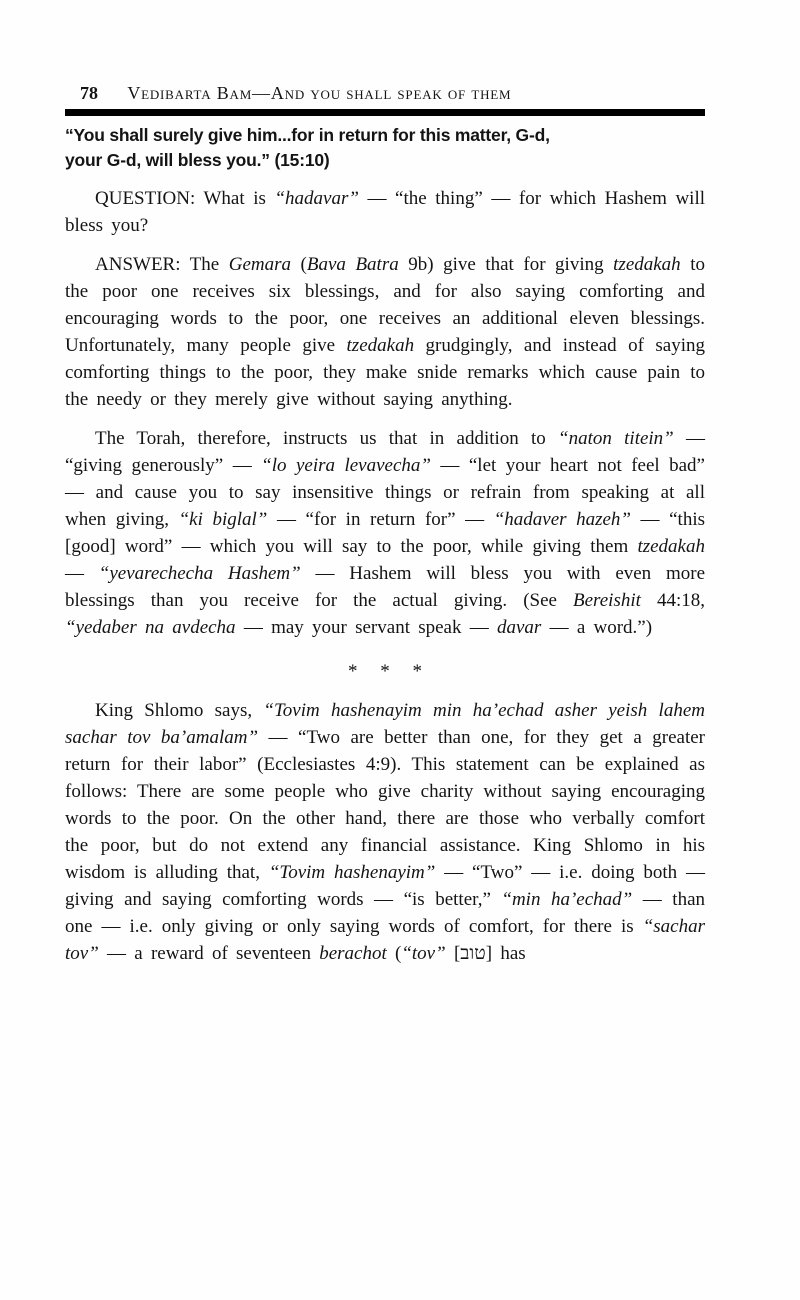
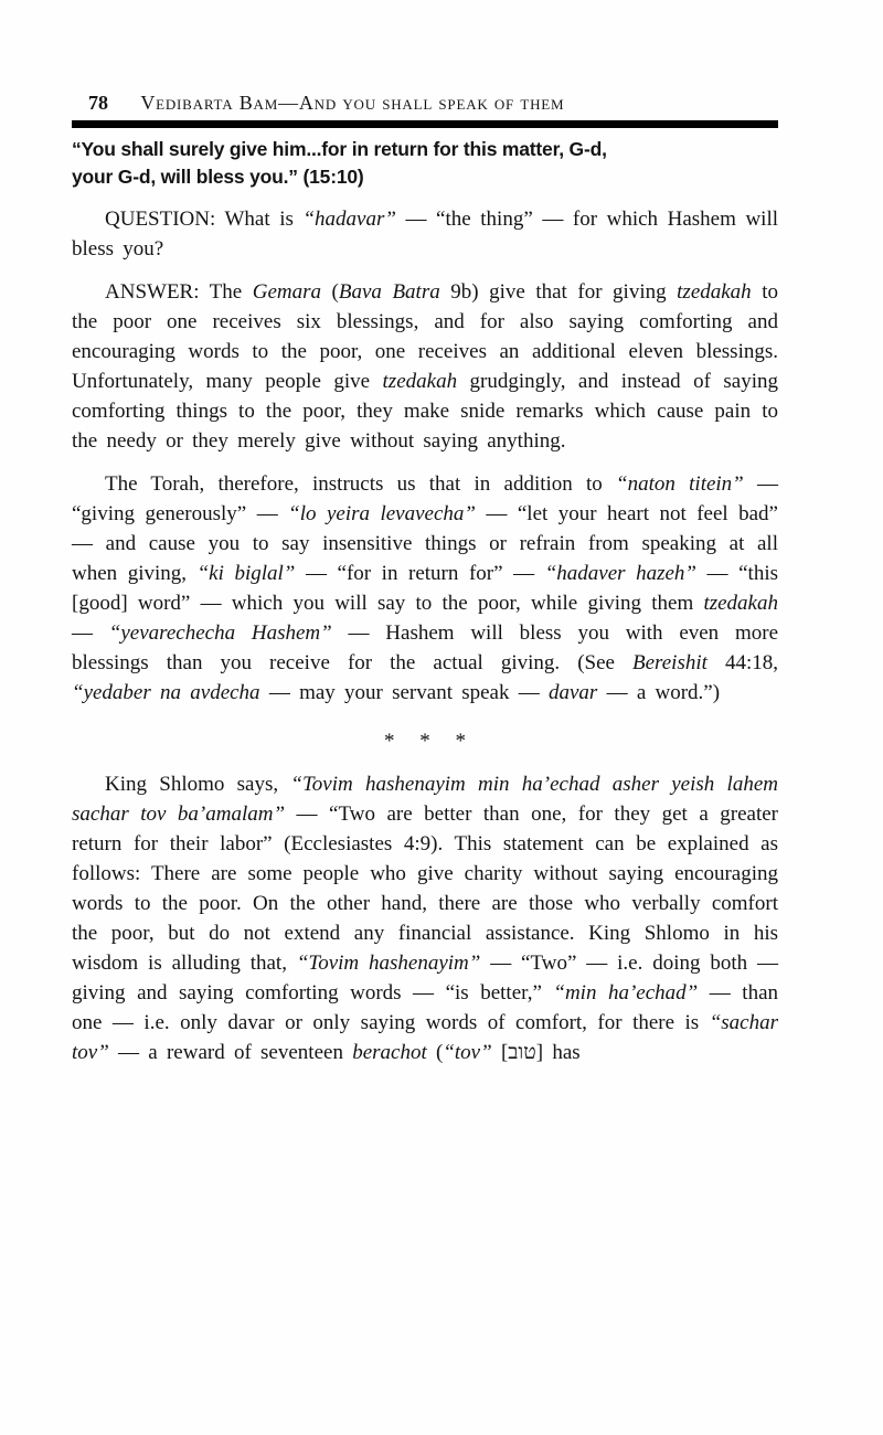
  78 Vedibarta Bam—And you shall speak of them
  “You shall surely give him...for in return for this matter, G-d,
  your G-d, will bless you.” (15:10)
  QUESTION: What is “hadavar” — “the thing” — for which Hashem will bless you?
  ANSWER: The Gemara (Bava Batra 9b) give that for giving tzedakah to the poor one receives six blessings, and for also saying comforting and encouraging words to the poor, one receives an additional eleven blessings. Unfortunately, many people give tzedakah grudgingly, and instead of saying comforting things to the poor, they make snide remarks which cause pain to the needy or they merely give without saying anything.
  The Torah, therefore, instructs us that in addition to “naton titein” — “giving generously” — “lo yeira levavecha” — “let your heart not feel bad” — and cause you to say insensitive things or refrain from speaking at all when giving, “ki biglal” — “for in return for” — “hadaver hazeh” — “this [good] word” — which you will say to the poor, while giving them tzedakah — “yevarechecha Hashem” — Hashem will bless you with even more blessings than you receive for the actual giving. (See Bereishit 44:18, “yedaber na avdecha — may your servant speak — davar — a word.”)
  * * *
- King Shlomo says, “Tovim hashenayim min ha’echad asher yeish lahem sachar tov ba’amalam” — “Two are better than one, for they get a greater return for their labor” (Ecclesiastes 4:9). This statement can be explained as follows: There are some people who give charity without saying encouraging words to the poor. On the other hand, there are those who verbally comfort the poor, but do not extend any financial assistance. King Shlomo in his wisdom is alluding that, “Tovim hashenayim” — “Two” — i.e. doing both — giving and saying comforting words — “is better,” “min ha’echad” — than one — i.e. only giving or only saying words of comfort, for there is “sachar tov” — a reward of seventeen berachot (“tov” [טוב] has
+ King Shlomo says, “Tovim hashenayim min ha’echad asher yeish lahem sachar tov ba’amalam” — “Two are better than one, for they get a greater return for their labor” (Ecclesiastes 4:9). This statement can be explained as follows: There are some people who give charity without saying encouraging words to the poor. On the other hand, there are those who verbally comfort the poor, but do not extend any financial assistance. King Shlomo in his wisdom is alluding that, “Tovim hashenayim” — “Two” — i.e. doing both — giving and saying comforting words — “is better,” “min ha’echad” — than one — i.e. only davar or only saying words of comfort, for there is “sachar tov” — a reward of seventeen berachot (“tov” [טוב] has
